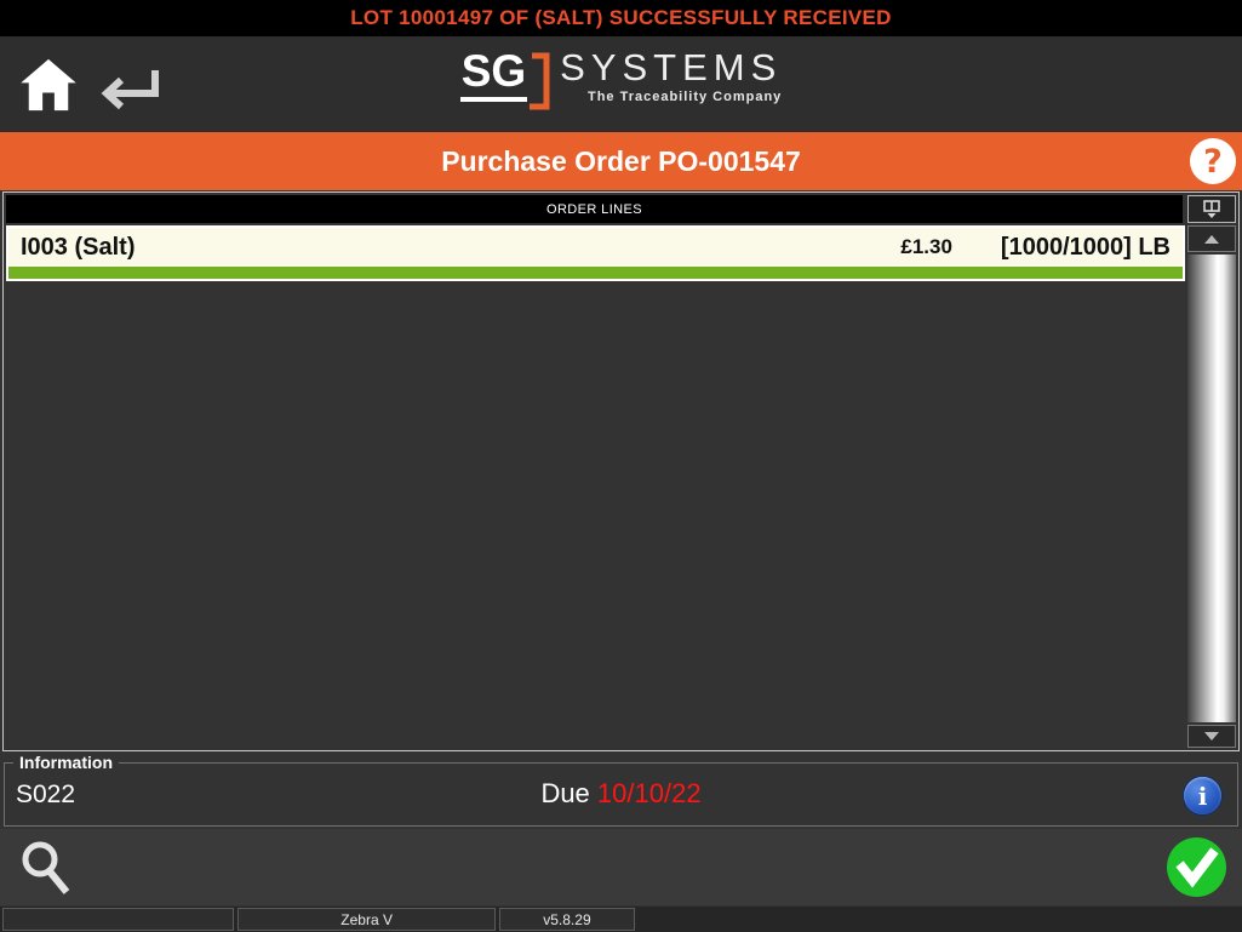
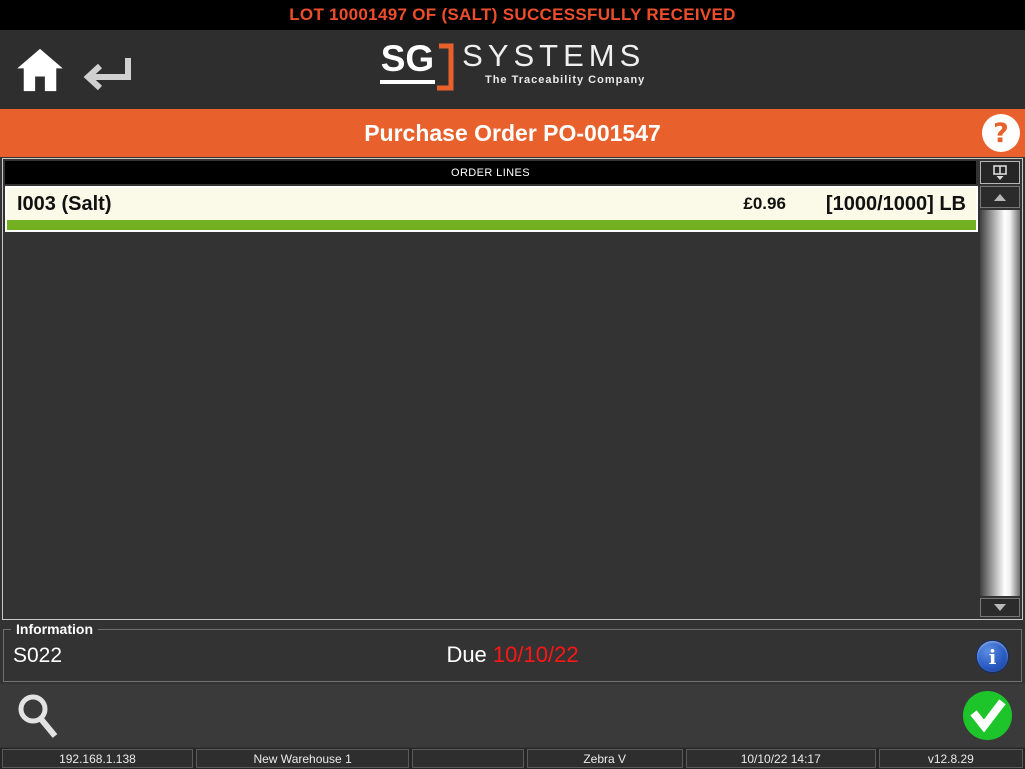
  LOT 10001497 OF (SALT) SUCCESSFULLY RECEIVED
  SG
  SYSTEMS
  The Traceability Company
  Purchase Order PO-001547
  ?
  ORDER LINES
  I003 (Salt)
- £1.30
+ £0.96
  [1000/1000] LB
  Information
  S022
  Due 10/10/22
  i
+ 192.168.1.138
+ New Warehouse 1
  Zebra V
+ 10/10/22 14:17
- v5.8.29
+ v12.8.29
